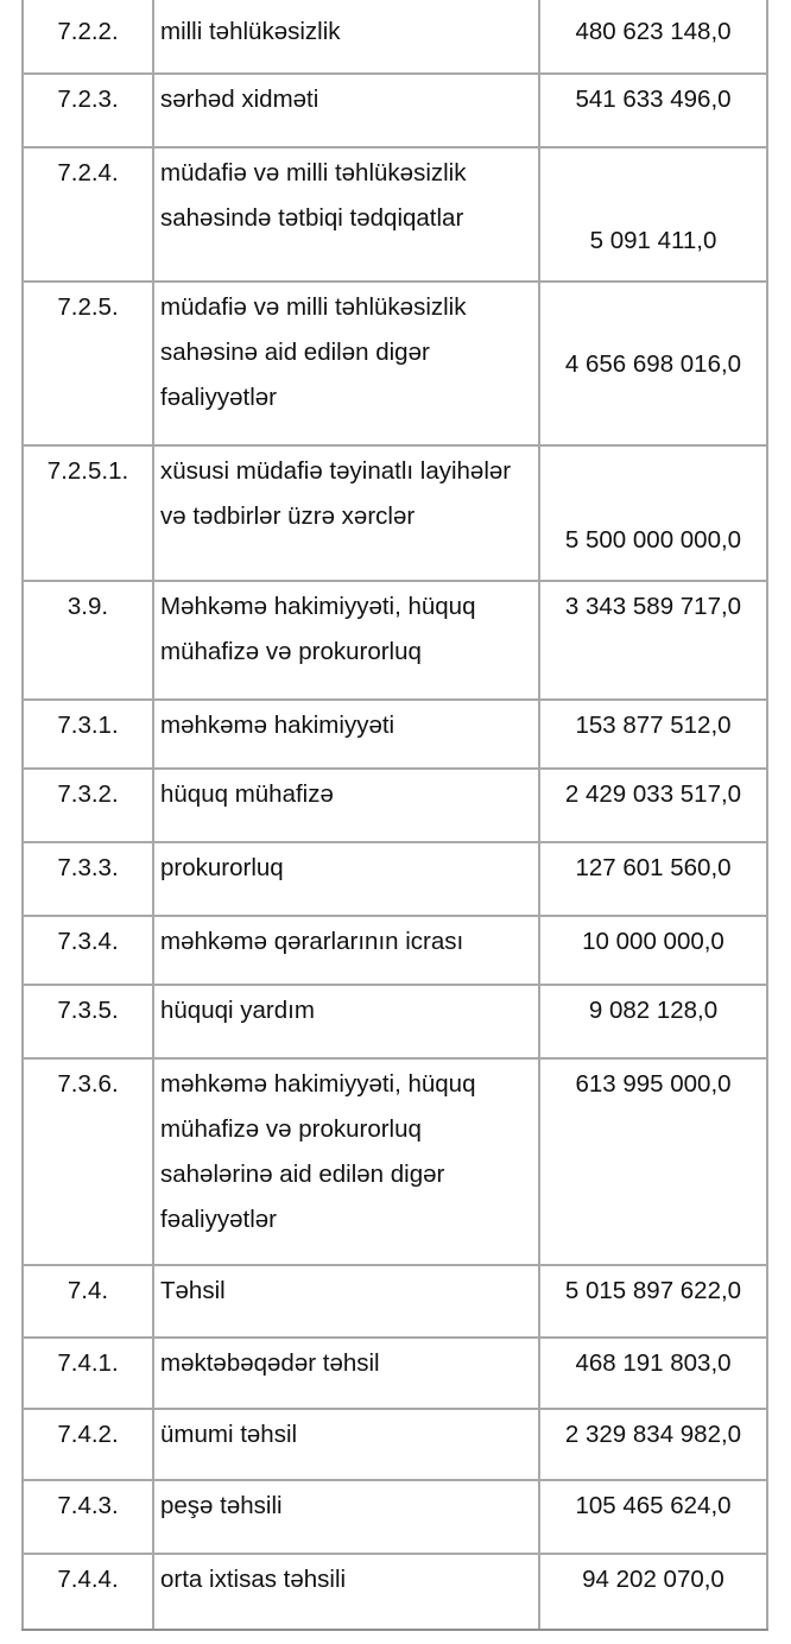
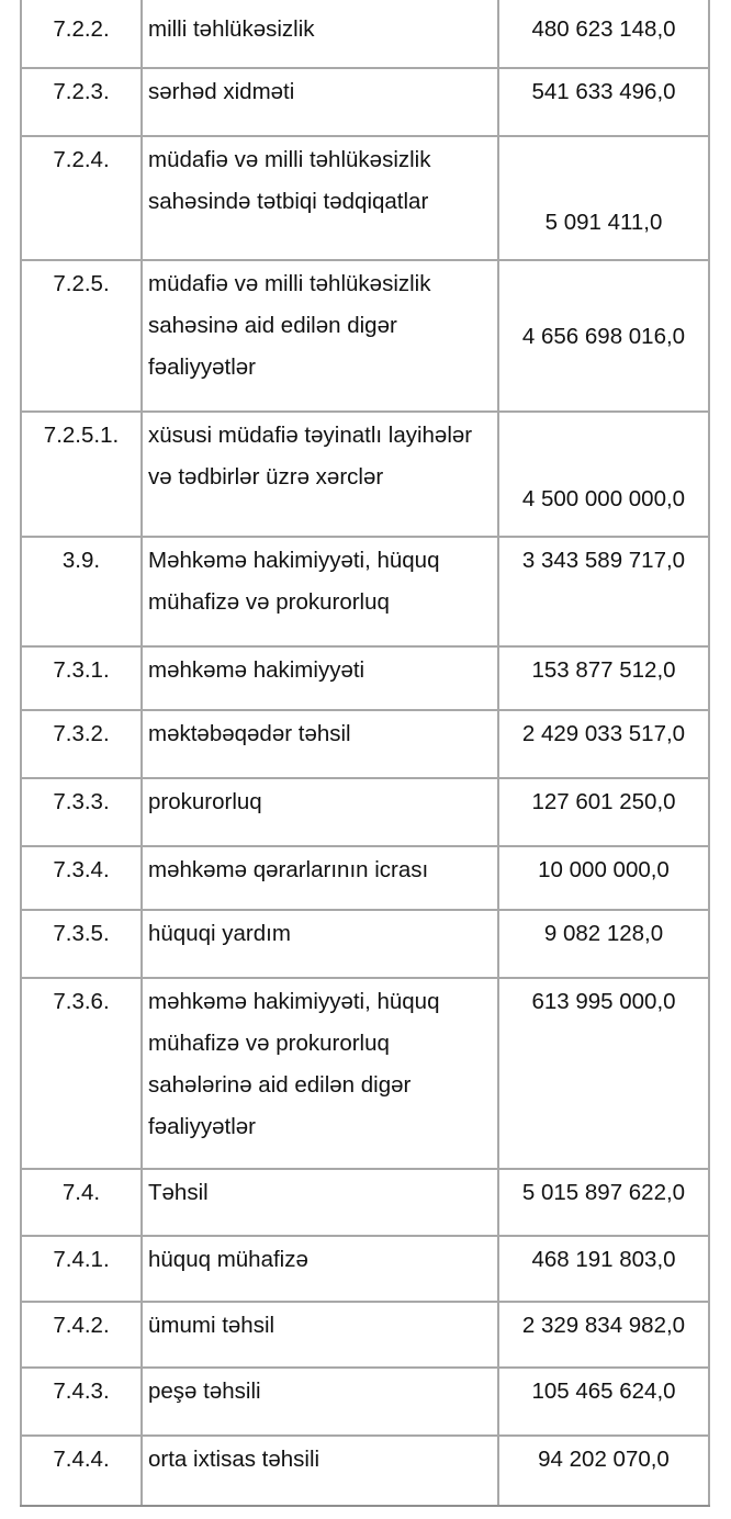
  7.2.2.
  milli təhlükəsizlik
  480 623 148,0
  7.2.3.
  sərhəd xidməti
  541 633 496,0
  7.2.4.
  müdafiə və milli təhlükəsizlik
  sahəsində tətbiqi tədqiqatlar
  5 091 411,0
  7.2.5.
  müdafiə və milli təhlükəsizlik
  sahəsinə aid edilən digər
  fəaliyyətlər
  4 656 698 016,0
  7.2.5.1.
  xüsusi müdafiə təyinatlı layihələr
  və tədbirlər üzrə xərclər
- 5 500 000 000,0
+ 4 500 000 000,0
  3.9.
  Məhkəmə hakimiyyəti, hüquq
  mühafizə və prokurorluq
  3 343 589 717,0
  7.3.1.
  məhkəmə hakimiyyəti
  153 877 512,0
  7.3.2.
- hüquq mühafizə
+ məktəbəqədər təhsil
  2 429 033 517,0
  7.3.3.
  prokurorluq
- 127 601 560,0
+ 127 601 250,0
  7.3.4.
  məhkəmə qərarlarının icrası
  10 000 000,0
  7.3.5.
  hüquqi yardım
  9 082 128,0
  7.3.6.
  məhkəmə hakimiyyəti, hüquq
  mühafizə və prokurorluq
  sahələrinə aid edilən digər
  fəaliyyətlər
  613 995 000,0
  7.4.
  Təhsil
  5 015 897 622,0
  7.4.1.
- məktəbəqədər təhsil
+ hüquq mühafizə
  468 191 803,0
  7.4.2.
  ümumi təhsil
  2 329 834 982,0
  7.4.3.
  peşə təhsili
  105 465 624,0
  7.4.4.
  orta ixtisas təhsili
  94 202 070,0
